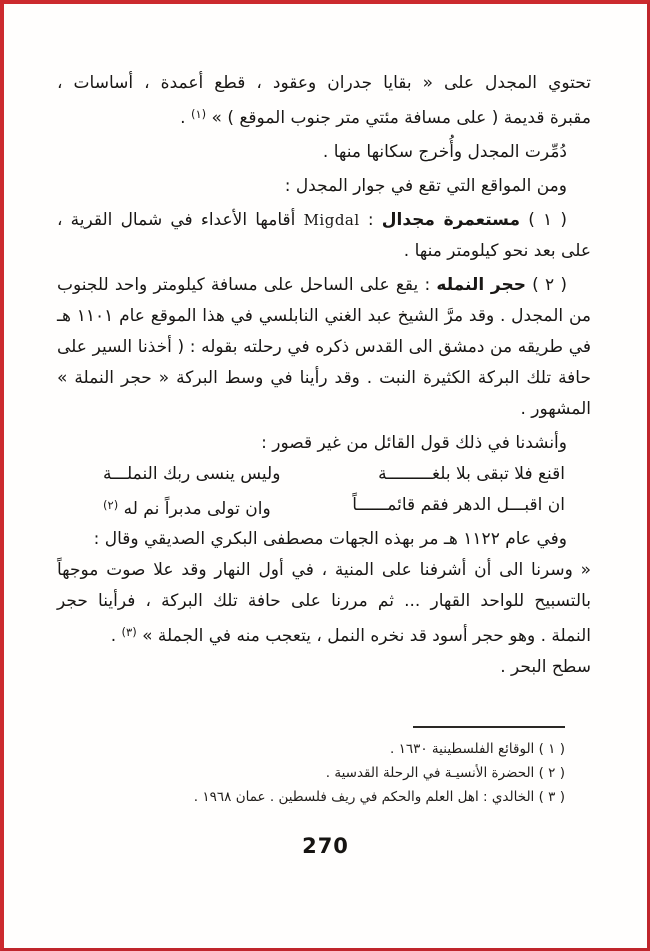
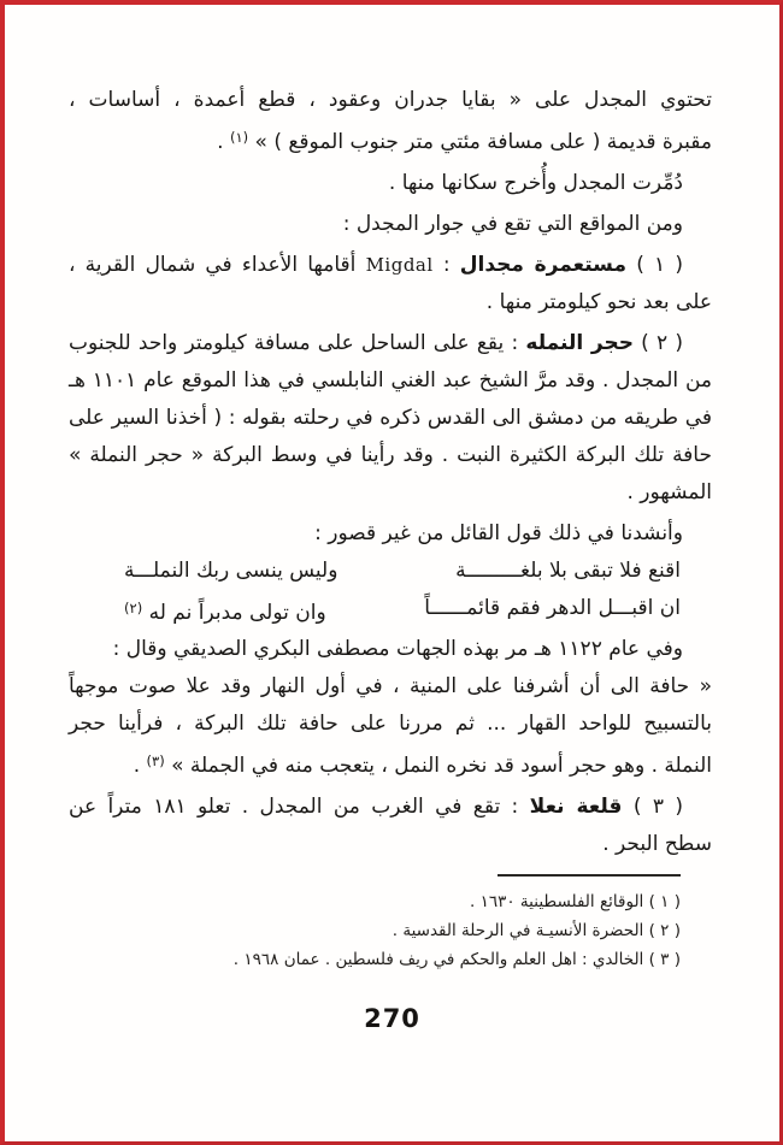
  تحتوي المجدل على « بقايا جدران وعقود ، قطع أعمدة ، أساسات ،
  مقبرة قديمة ( على مسافة مئتي متر جنوب الموقع ) » (١) .
  دُمِّرت المجدل وأُخرج سكانها منها .
  ومن المواقع التي تقع في جوار المجدل :
  ( ١ ) مستعمرة مجدال : Migdal أقامها الأعداء في شمال القرية ،
  على بعد نحو كيلومتر منها .
  ( ٢ ) حجر النمله : يقع على الساحل على مسافة كيلومتر واحد للجنوب
  من المجدل . وقد مرَّ الشيخ عبد الغني النابلسي في هذا الموقع عام ١١٠١ هـ
  في طريقه من دمشق الى القدس ذكره في رحلته بقوله : ( أخذنا السير على
  حافة تلك البركة الكثيرة النبت . وقد رأينا في وسط البركة « حجر النملة »
  المشهور .
  وأنشدنا في ذلك قول القائل من غير قصور :
  اقنع فلا تبقى بلا بلغـــــــــة
  وليس ينسى ربك النملـــة
  ان اقبـــل الدهر فقم قائمــــــاً
  وان تولى مدبراً نم له (٢)
  وفي عام ١١٢٢ هـ مر بهذه الجهات مصطفى البكري الصديقي وقال :
- « وسرنا الى أن أشرفنا على المنية ، في أول النهار وقد علا صوت موجهاً
+ « حافة الى أن أشرفنا على المنية ، في أول النهار وقد علا صوت موجهاً
  بالتسبيح للواحد القهار ... ثم مررنا على حافة تلك البركة ، فرأينا حجر
  النملة . وهو حجر أسود قد نخره النمل ، يتعجب منه في الجملة » (٣) .
+ ( ٣ ) قلعة نعلا : تقع في الغرب من المجدل . تعلو ١٨١ متراً عن
  سطح البحر .
  ( ١ ) الوقائع الفلسطينية ١٦٣٠ .
  ( ٢ ) الحضرة الأنسيـة في الرحلة القدسية .
  ( ٣ ) الخالدي : اهل العلم والحكم في ريف فلسطين . عمان ١٩٦٨ .
  270
